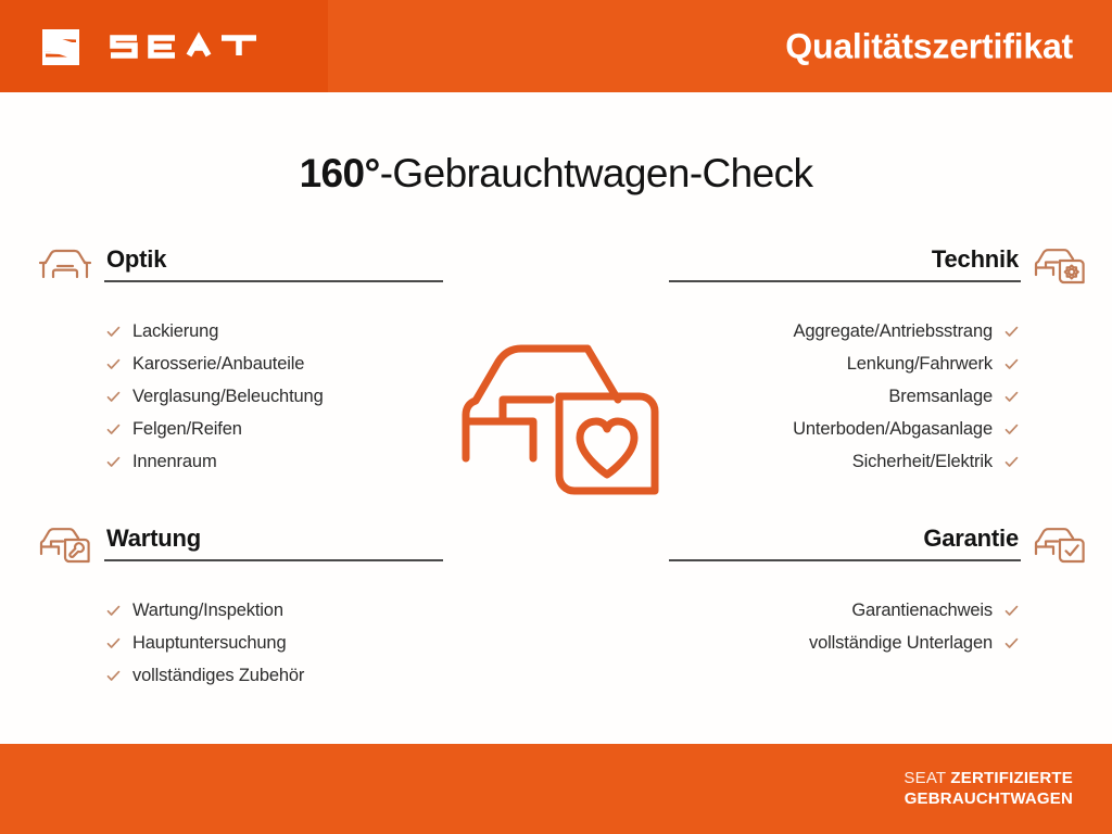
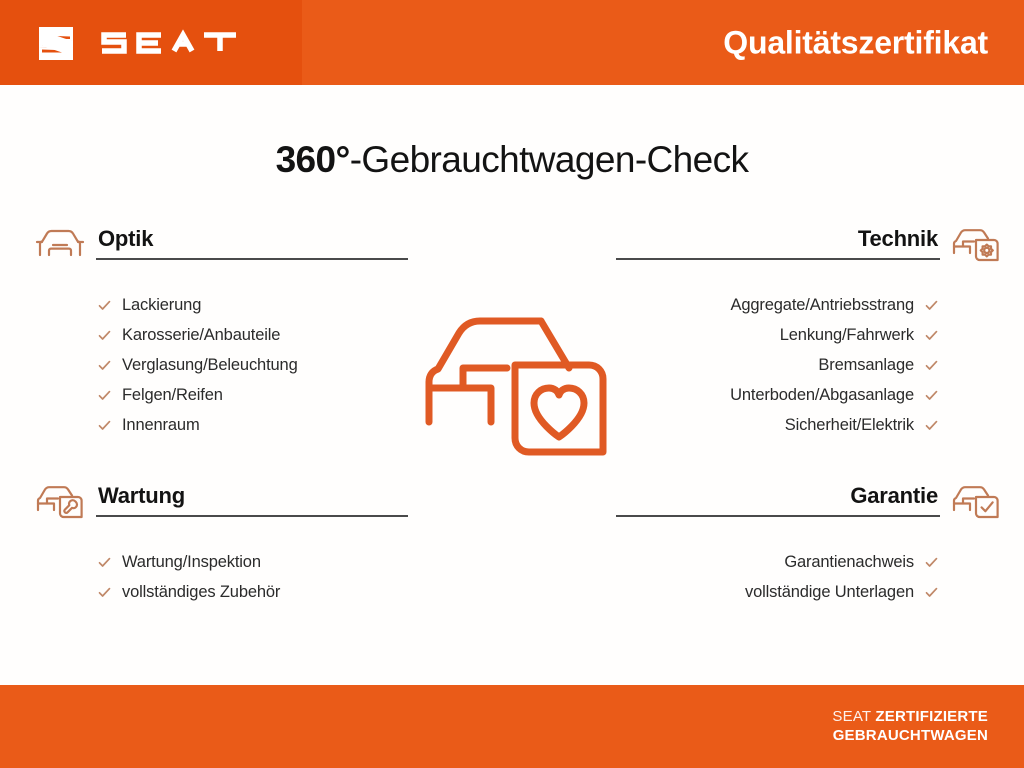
  Qualitätszertifikat
- 160°-Gebrauchtwagen-Check
+ 360°-Gebrauchtwagen-Check
  Optik
  Lackierung
  Karosserie/Anbauteile
  Verglasung/Beleuchtung
  Felgen/Reifen
  Innenraum
  Technik
  Aggregate/Antriebsstrang
  Lenkung/Fahrwerk
  Bremsanlage
  Unterboden/Abgasanlage
  Sicherheit/Elektrik
  Wartung
  Wartung/Inspektion
- Hauptuntersuchung
  vollständiges Zubehör
  Garantie
  Garantienachweis
  vollständige Unterlagen
  SEAT ZERTIFIZIERTE
  GEBRAUCHTWAGEN
